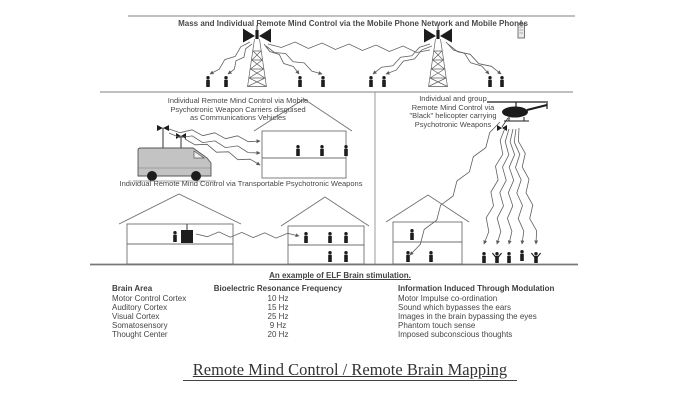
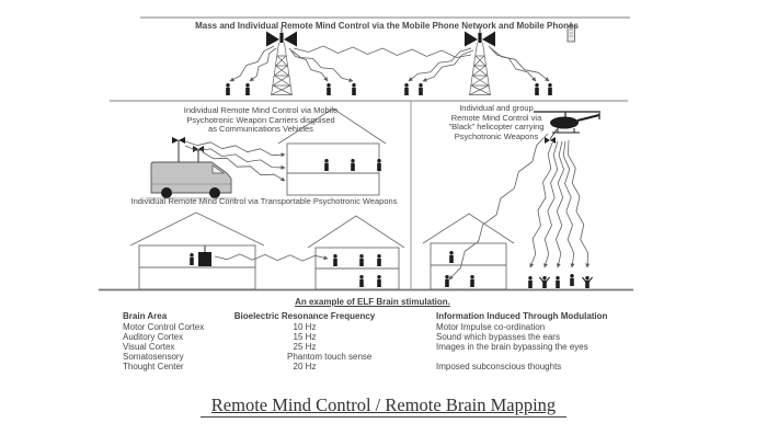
  Mass and Individual Remote Mind Control via the Mobile Phone Network and Mobile Phones
  Individual Remote Mind Control via Mobile
  Psychotronic Weapon Carriers disguised
  as Communications Vehicles
  Individual and group
  Remote Mind Control via
  "Black" helicopter carrying
  Psychotronic Weapons
  Individual Remote Mind Control via Transportable Psychotronic Weapons
  An example of ELF Brain stimulation.
  Brain Area
  Bioelectric Resonance Frequency
  Information Induced Through Modulation
  Motor Control Cortex
  10 Hz
  Motor Impulse co-ordination
  Auditory Cortex
  15 Hz
  Sound which bypasses the ears
  Visual Cortex
  25 Hz
  Images in the brain bypassing the eyes
  Somatosensory
- 9 Hz
  Phantom touch sense
  Thought Center
  20 Hz
  Imposed subconscious thoughts
  Remote Mind Control / Remote Brain Mapping
